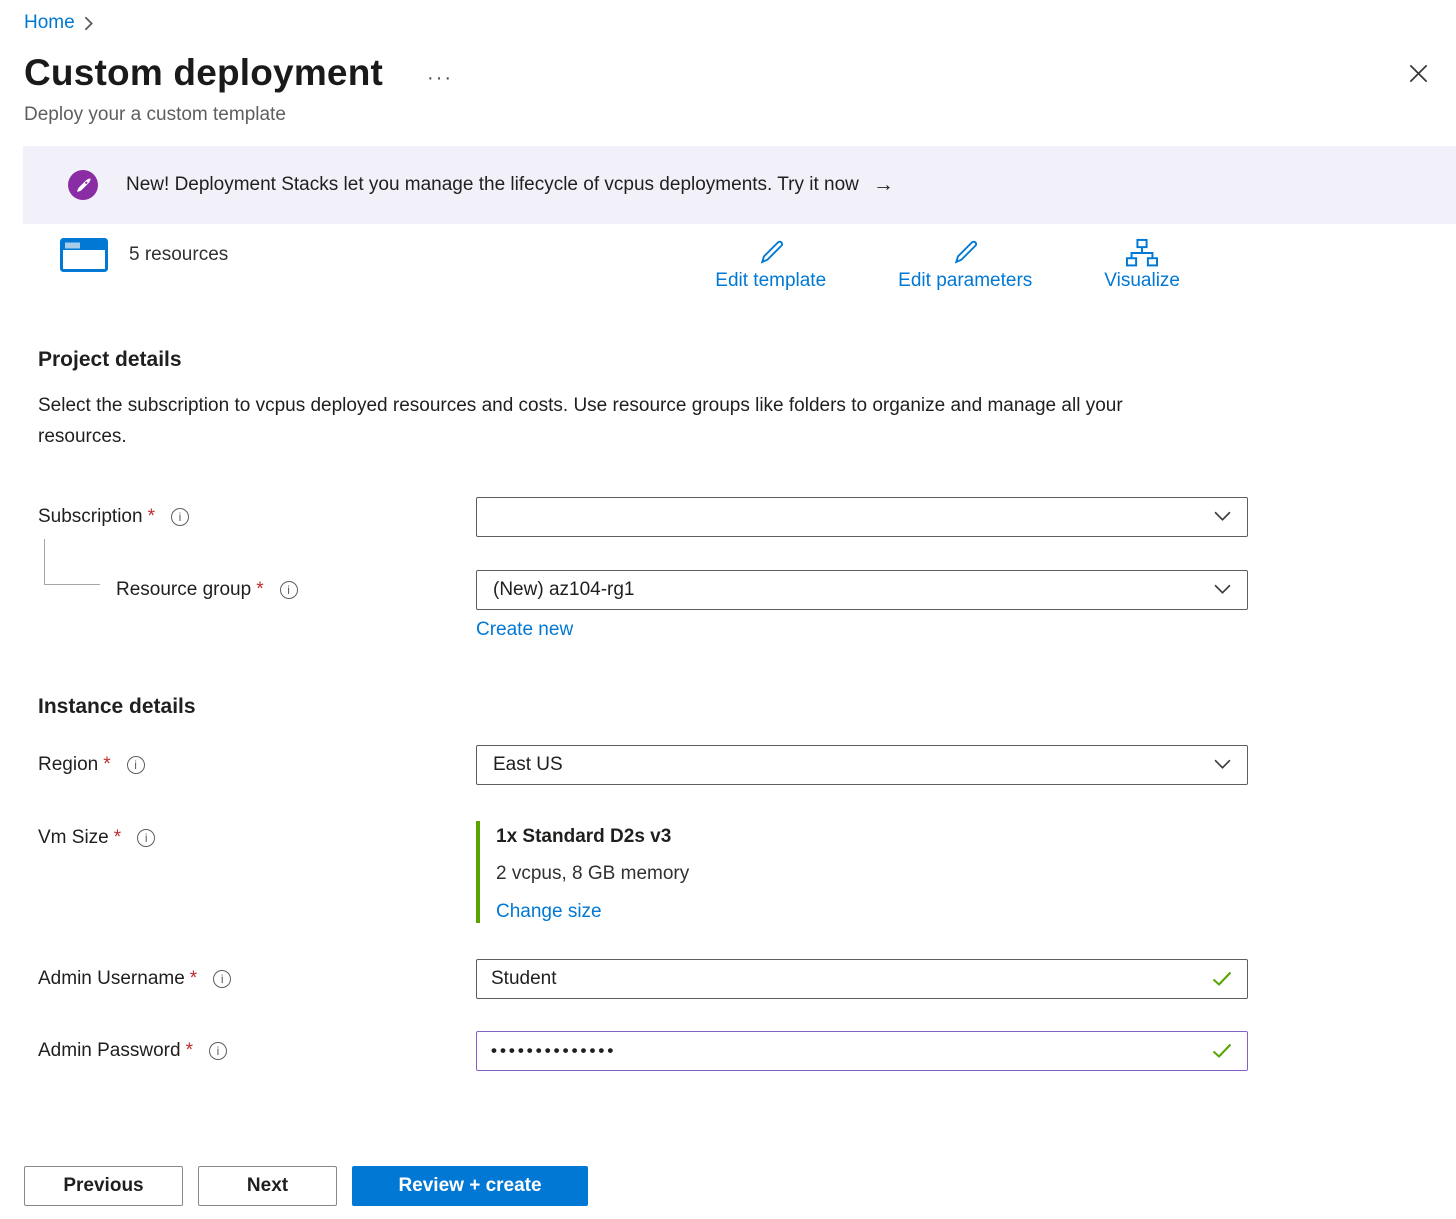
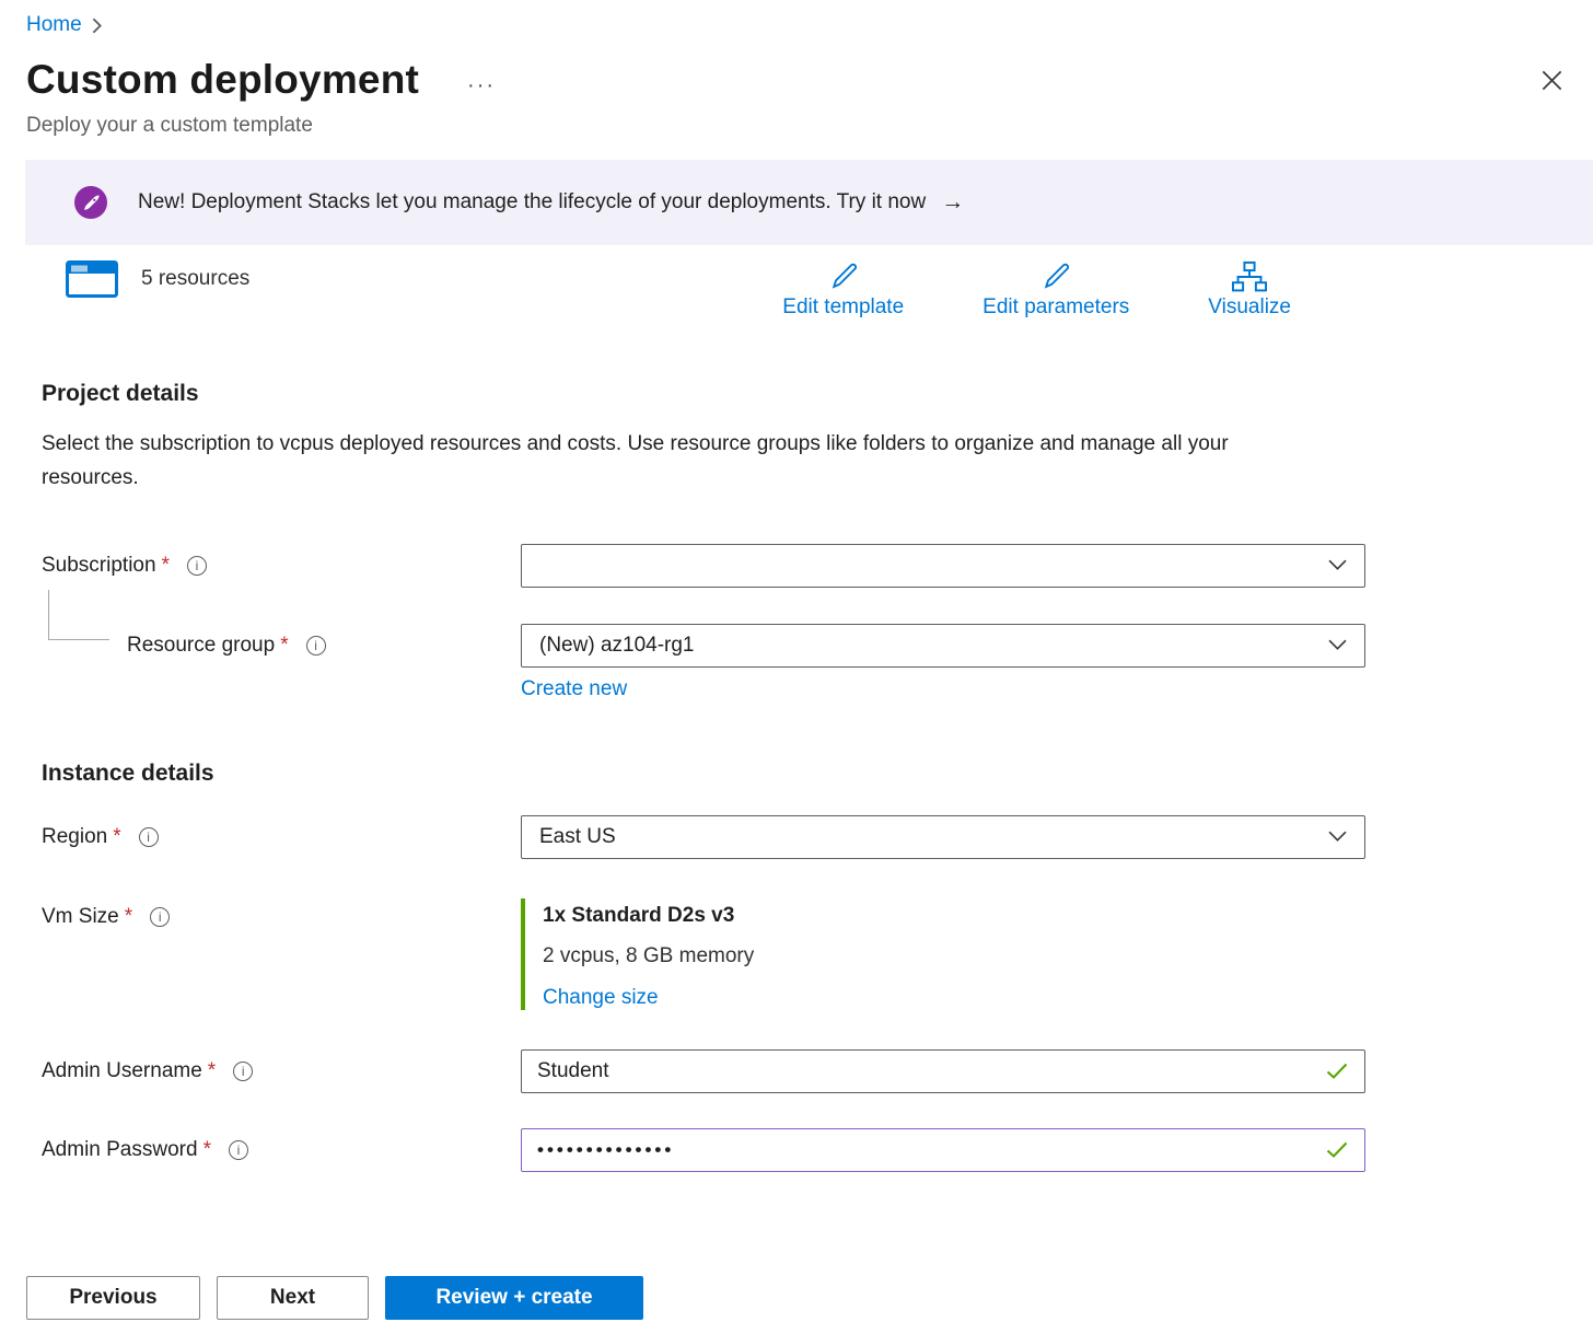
  Home
  Custom deployment
  ···
  Deploy your a custom template
- New! Deployment Stacks let you manage the lifecycle of vcpus deployments. Try it now
+ New! Deployment Stacks let you manage the lifecycle of your deployments. Try it now
  →
  5 resources
  Edit template
  Edit parameters
  Visualize
  Project details
  Select the subscription to vcpus deployed resources and costs. Use resource groups like folders to organize and manage all your resources.
  Subscription
  *
  i
  Resource group
  *
  i
  (New) az104-rg1
  Create new
  Instance details
  Region
  *
  i
  East US
  Vm Size
  *
  i
  1x Standard D2s v3
  2 vcpus, 8 GB memory
  Change size
  Admin Username
  *
  i
  Student
  Admin Password
  *
  i
  ••••••••••••••
  Previous
  Next
  Review + create
